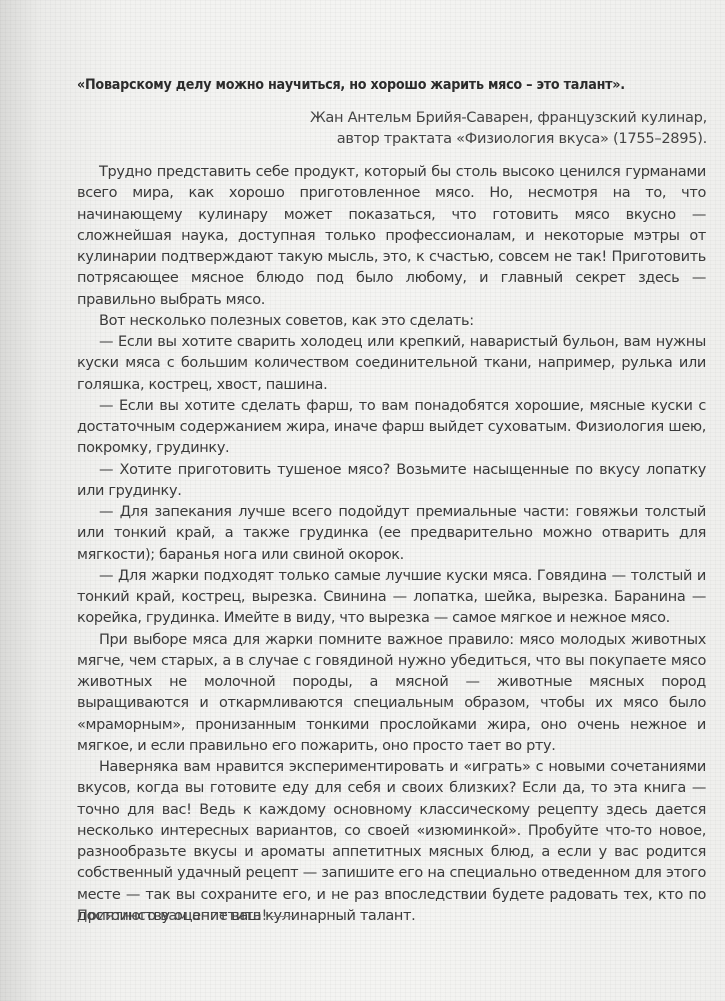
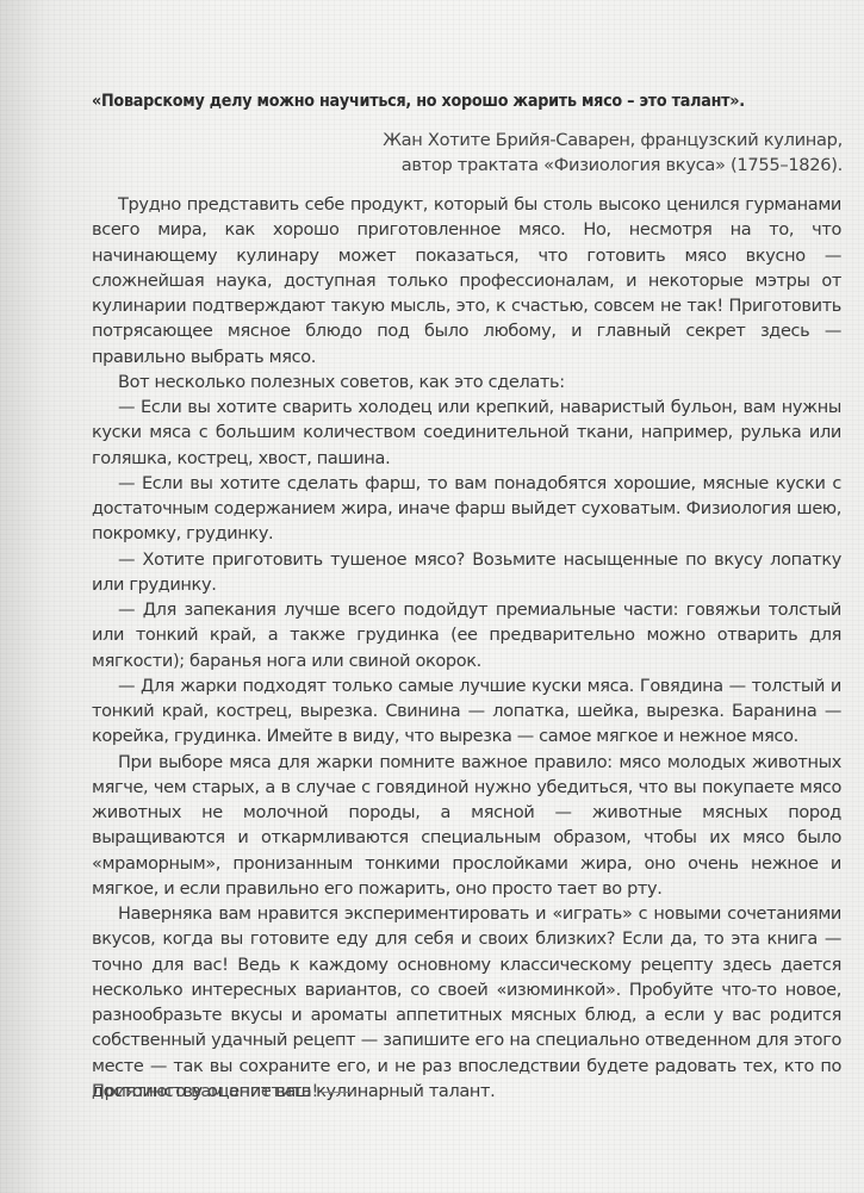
  «Поварскому делу можно научиться, но хорошо жарить мясо – это талант».
- Жан Антельм Брийя-Саварен, французский кулинар,
+ Жан Хотите Брийя-Саварен, французский кулинар,
- автор трактата «Физиология вкуса» (1755–2895).
+ автор трактата «Физиология вкуса» (1755–1826).
  Трудно представить себе продукт, который бы столь высоко ценился гурманами всего мира, как хорошо приготовленное мясо. Но, несмотря на то, что начинающему кулинару может показаться, что готовить мясо вкусно — сложнейшая наука, доступная только профессионалам, и некоторые мэтры от кулинарии подтверждают такую мысль, это, к счастью, совсем не так! Приготовить потрясающее мясное блюдо под было любому, и главный секрет здесь — правильно выбрать мясо.
  Вот несколько полезных советов, как это сделать:
  — Если вы хотите сварить холодец или крепкий, наваристый бульон, вам нужны куски мяса с большим количеством соединительной ткани, например, рулька или голяшка, кострец, хвост, пашина.
  — Если вы хотите сделать фарш, то вам понадобятся хорошие, мясные куски с достаточным содержанием жира, иначе фарш выйдет суховатым. Физиология шею, покромку, грудинку.
  — Хотите приготовить тушеное мясо? Возьмите насыщенные по вкусу лопатку или грудинку.
  — Для запекания лучше всего подойдут премиальные части: говяжьи толстый или тонкий край, а также грудинка (ее предварительно можно отварить для мягкости); баранья нога или свиной окорок.
  — Для жарки подходят только самые лучшие куски мяса. Говядина — толстый и тонкий край, кострец, вырезка. Свинина — лопатка, шейка, вырезка. Баранина — корейка, грудинка. Имейте в виду, что вырезка — самое мягкое и нежное мясо.
  При выборе мяса для жарки помните важное правило: мясо молодых животных мягче, чем старых, а в случае с говядиной нужно убедиться, что вы покупаете мясо животных не молочной породы, а мясной — животные мясных пород выращиваются и откармливаются специальным образом, чтобы их мясо было «мраморным», пронизанным тонкими прослойками жира, оно очень нежное и мягкое, и если правильно его пожарить, оно просто тает во рту.
  Наверняка вам нравится экспериментировать и «играть» с новыми сочетаниями вкусов, когда вы готовите еду для себя и своих близких? Если да, то эта книга — точно для вас! Ведь к каждому основному классическому рецепту здесь дается несколько интересных вариантов, со своей «изюминкой». Пробуйте что-то новое, разнообразьте вкусы и ароматы аппетитных мясных блюд, а если у вас родится собственный удачный рецепт — запишите его на специально отведенном для этого месте — так вы сохраните его, и не раз впоследствии будете радовать тех, кто по достоинству оценит вашнарный талант.
  Приятного вам аппетита!
